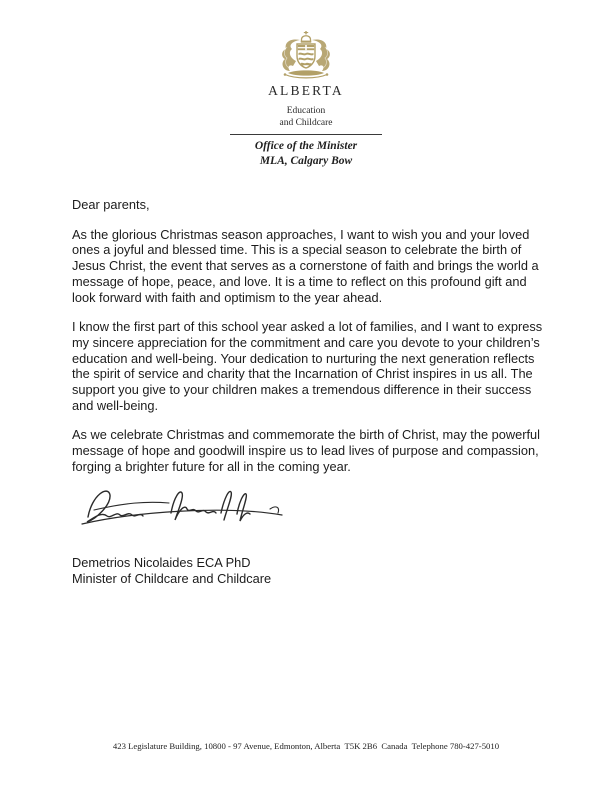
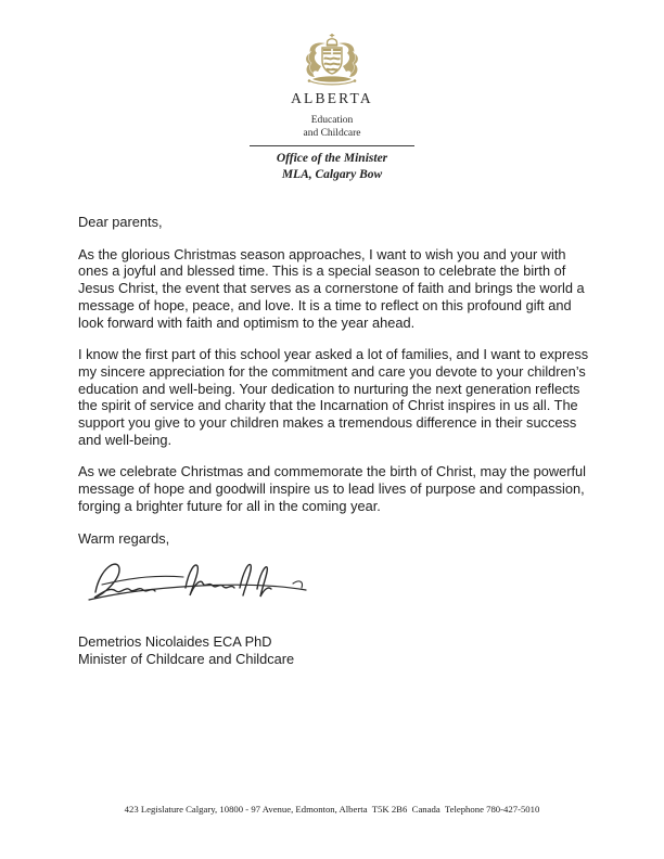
  ALBERTA
  Education
  and Childcare
  Office of the Minister
  MLA, Calgary Bow
  Dear parents,
- As the glorious Christmas season approaches, I want to wish you and your loved ones a joyful and blessed time. This is a special season to celebrate the birth of Jesus Christ, the event that serves as a cornerstone of faith and brings the world a message of hope, peace, and love. It is a time to reflect on this profound gift and look forward with faith and optimism to the year ahead.
+ As the glorious Christmas season approaches, I want to wish you and your with ones a joyful and blessed time. This is a special season to celebrate the birth of Jesus Christ, the event that serves as a cornerstone of faith and brings the world a message of hope, peace, and love. It is a time to reflect on this profound gift and look forward with faith and optimism to the year ahead.
  I know the first part of this school year asked a lot of families, and I want to express my sincere appreciation for the commitment and care you devote to your children’s education and well-being. Your dedication to nurturing the next generation reflects the spirit of service and charity that the Incarnation of Christ inspires in us all. The support you give to your children makes a tremendous difference in their success and well-being.
  As we celebrate Christmas and commemorate the birth of Christ, may the powerful message of hope and goodwill inspire us to lead lives of purpose and compassion, forging a brighter future for all in the coming year.
+ Warm regards,
  Demetrios Nicolaides ECA PhD
  Minister of Childcare and Childcare
- 423 Legislature Building, 10800 - 97 Avenue, Edmonton, Alberta T5K 2B6 Canada Telephone 780-427-5010
+ 423 Legislature Calgary, 10800 - 97 Avenue, Edmonton, Alberta T5K 2B6 Canada Telephone 780-427-5010
